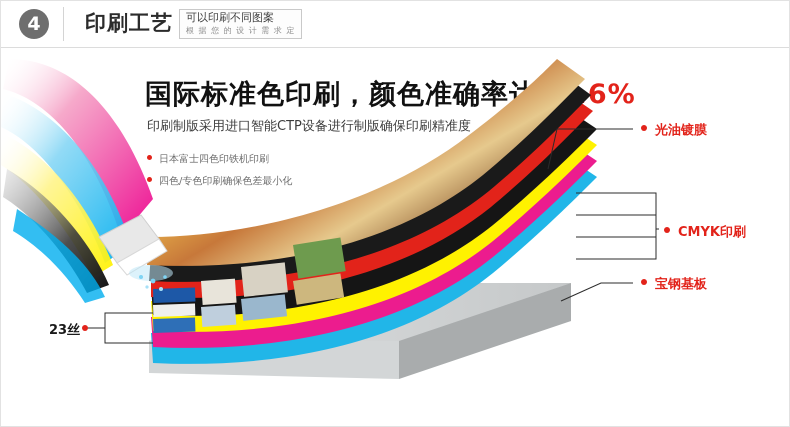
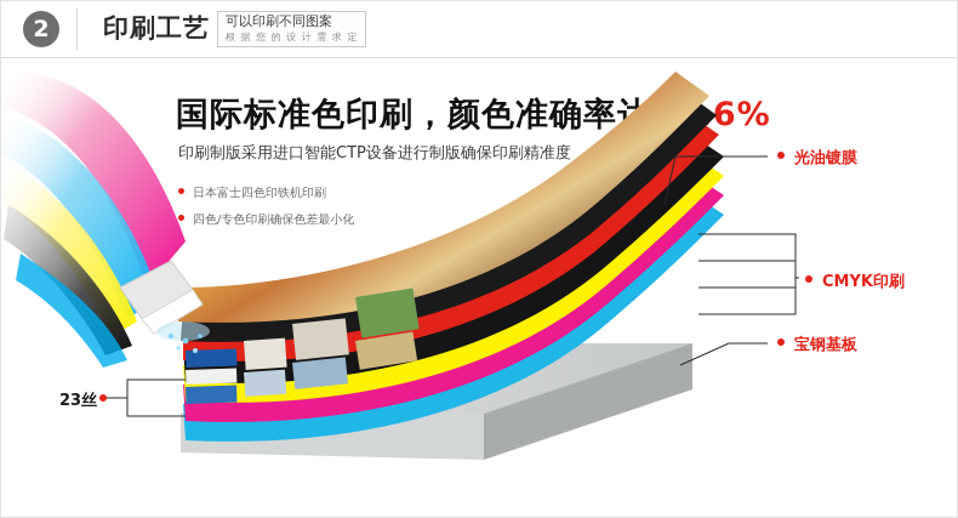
- 4
+ 2
  印刷工艺
  可以印刷不同图案
  根 据 您 的 设 计 需 求 定
  国际标准色印刷，颜色准确率 6%
  印刷制版采用进口智能CTP设备进行制版确保印刷精准度
  日本富士四色印铁机印刷
  四色/专色印刷确保色差最小化
  光油镀膜
  CMYK印刷
  宝钢基板
  23丝
